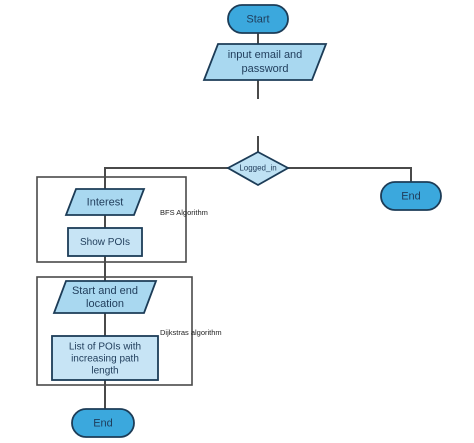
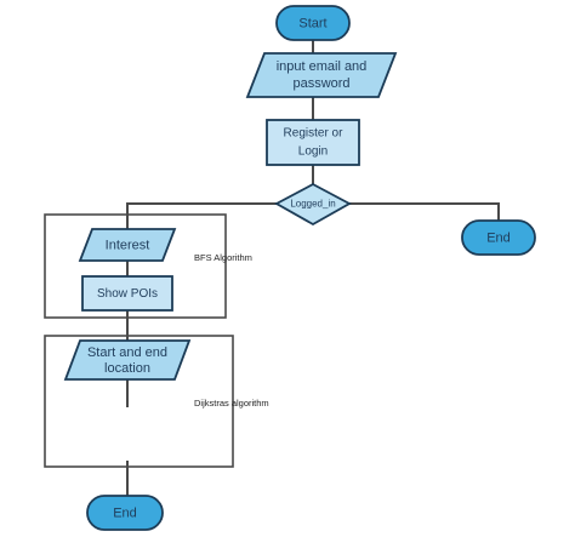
  Start
  input email and
  password
+ Register or
+ Login
  Logged_in
  End
  Interest
  Show POIs
  Start and end
  location
- List of POIs with
- increasing path
- length
  End
  BFS Algorithm
  Dijkstras algorithm
